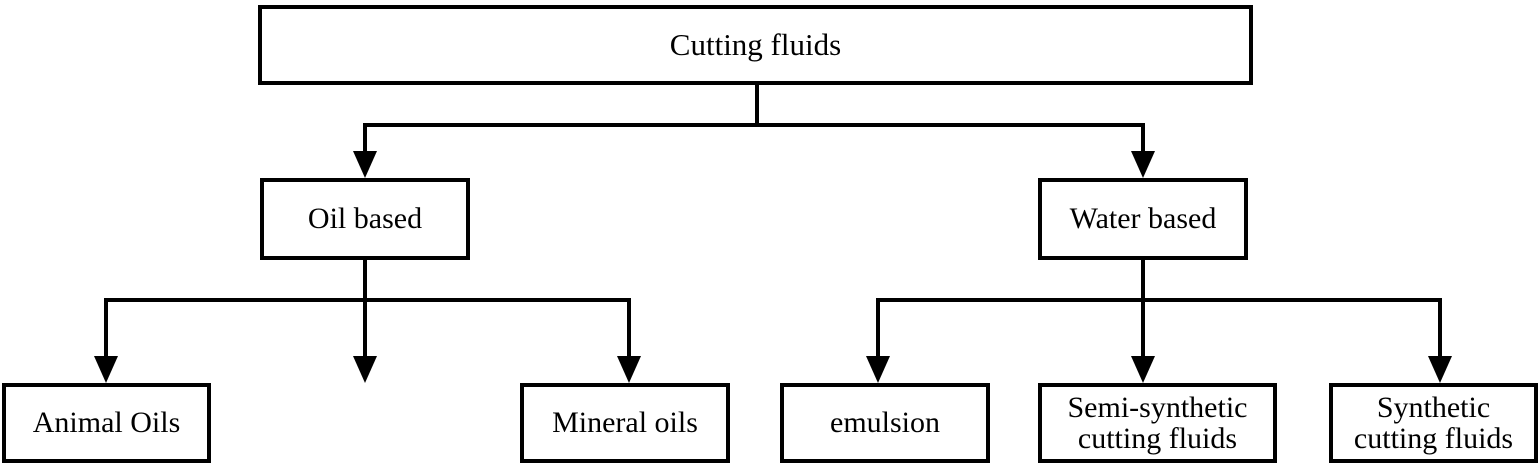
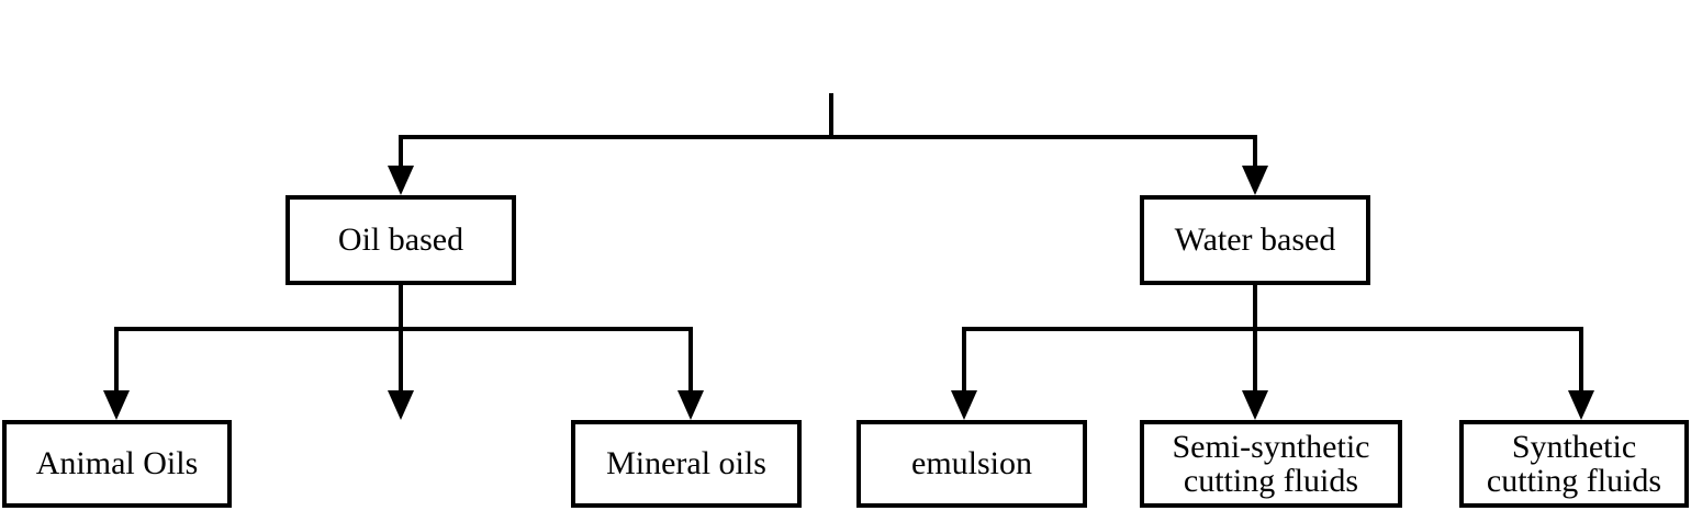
- Cutting fluids
  Oil based
  Water based
  Animal Oils
  Mineral oils
  emulsion
  Semi-synthetic
  cutting fluids
  Synthetic
  cutting fluids
